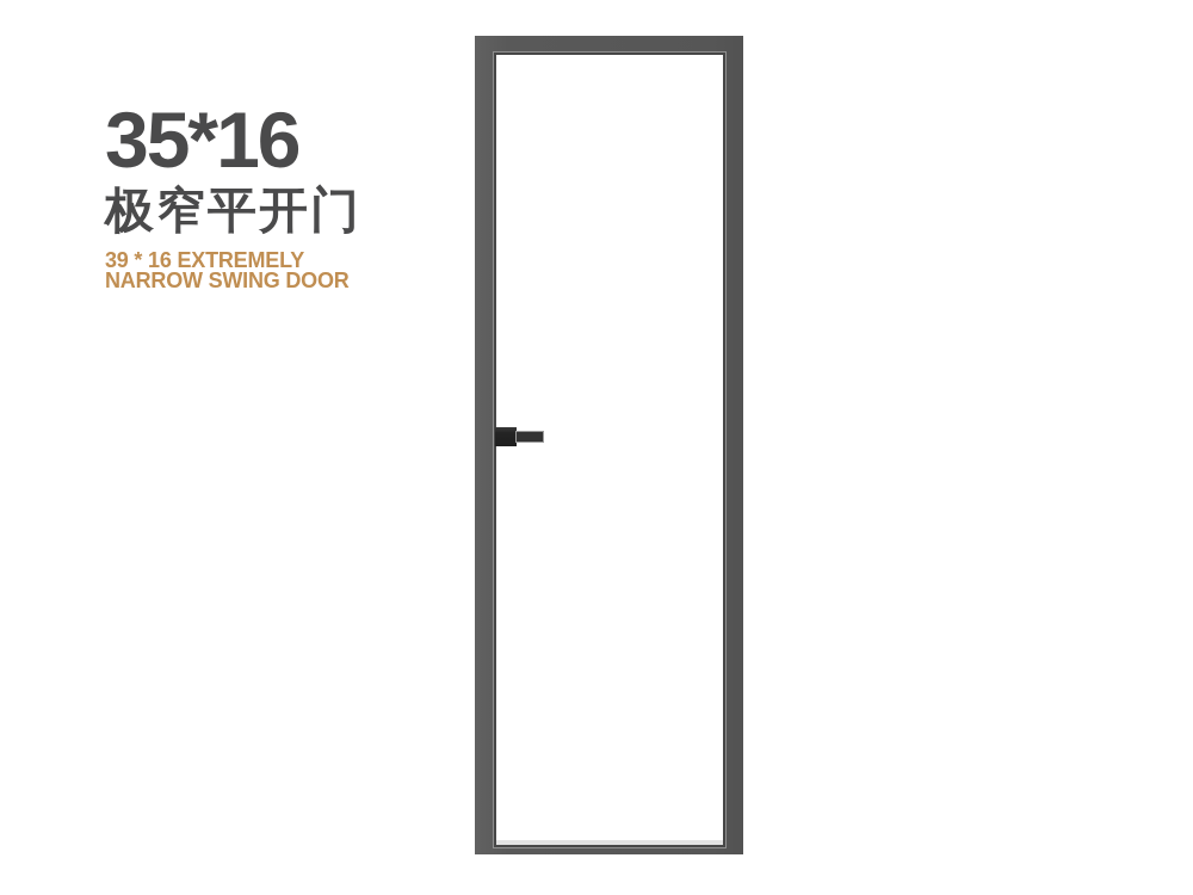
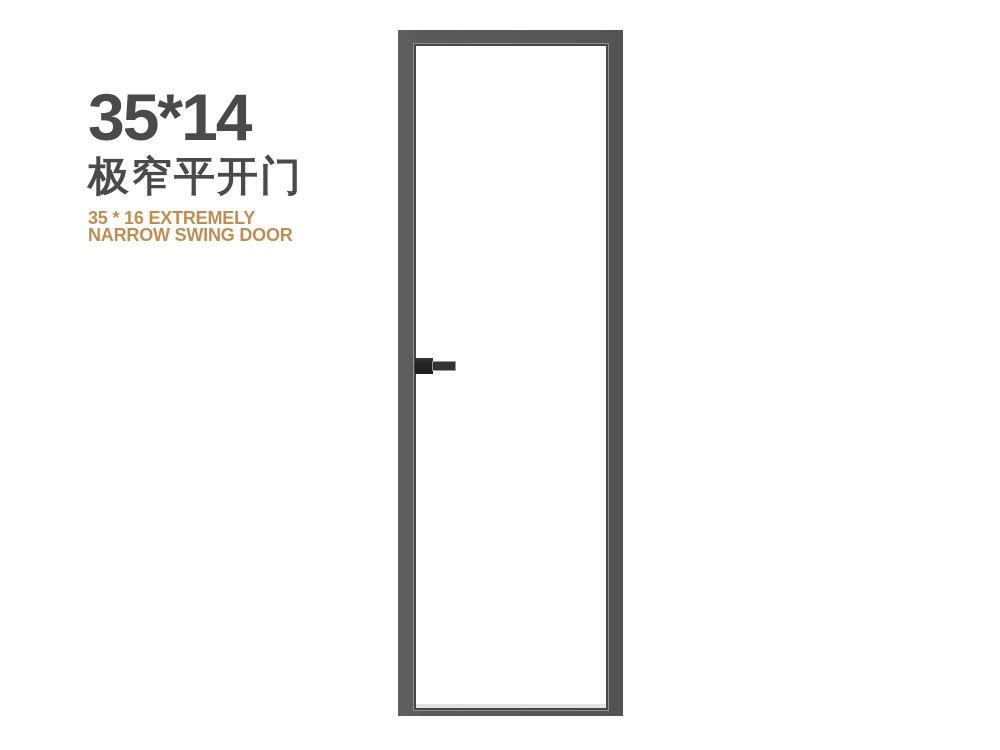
- 35*16
+ 35*14
  极窄平开门
- 39 * 16 EXTREMELY
+ 35 * 16 EXTREMELY
  NARROW SWING DOOR
